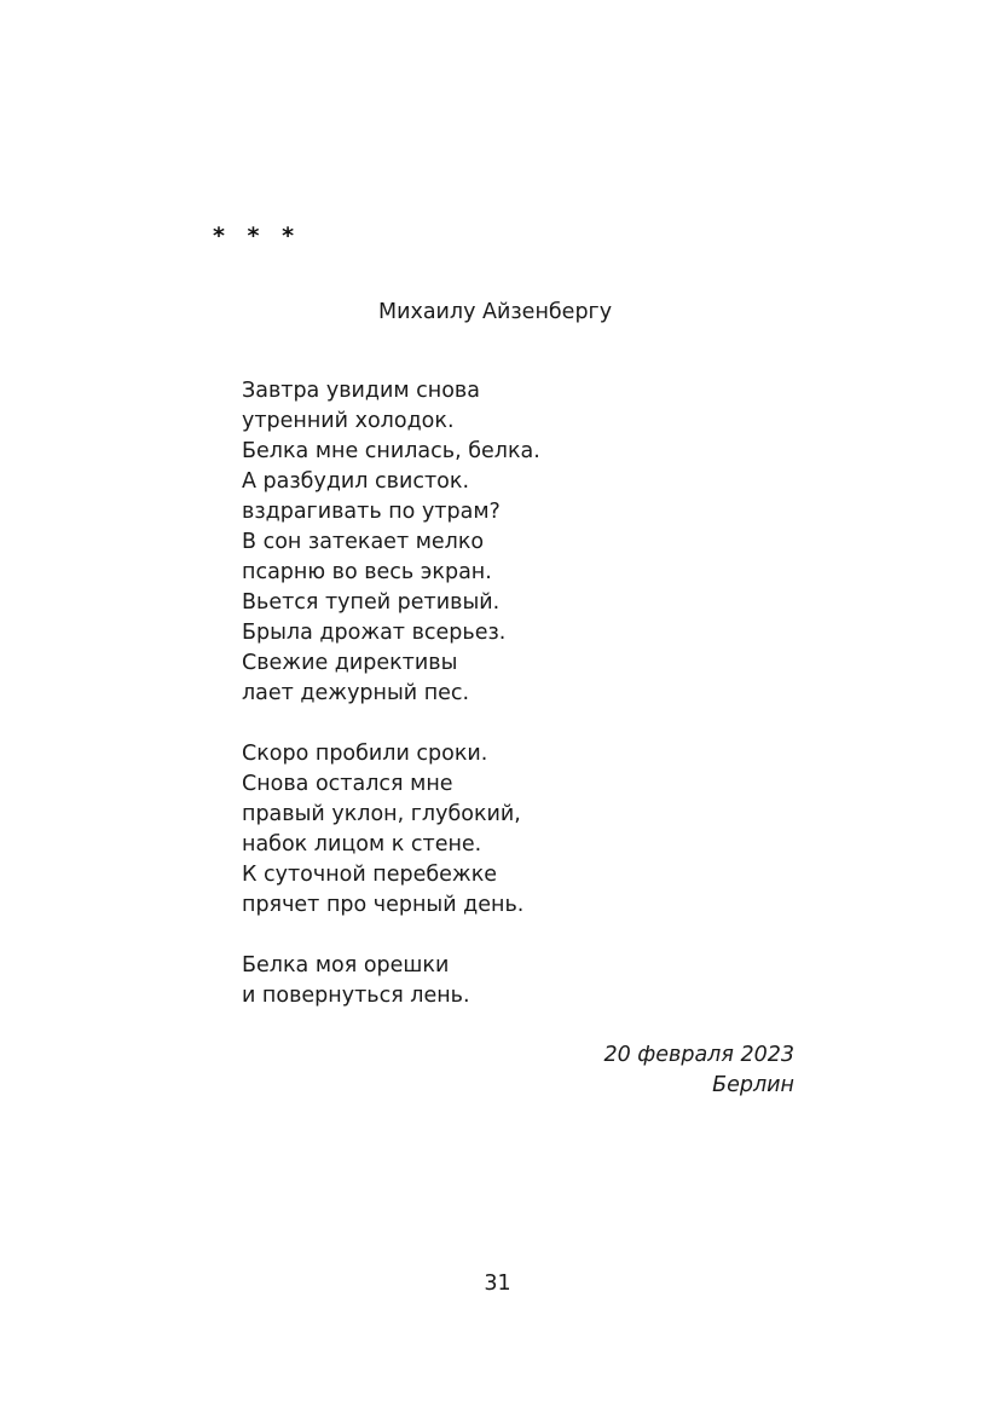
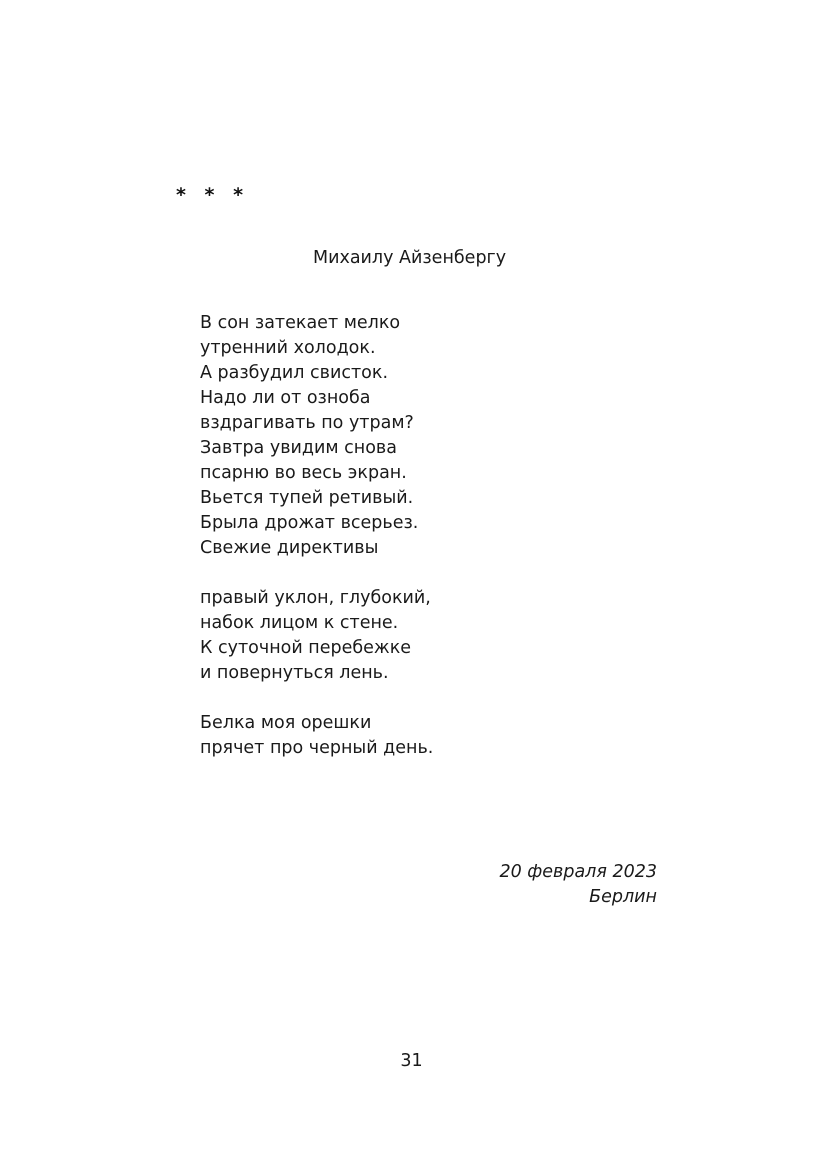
  * * *
  Михаилу Айзенбергу
- Завтра увидим снова
+ В сон затекает мелко
  утренний холодок.
- Белка мне снилась, белка.
  А разбудил свисток.
+ Надо ли от озноба
  вздрагивать по утрам?
- В сон затекает мелко
+ Завтра увидим снова
  псарню во весь экран.
  Вьется тупей ретивый.
  Брыла дрожат всерьез.
  Свежие директивы
- лает дежурный пес.
- Скоро пробили сроки.
- Снова остался мне
  правый уклон, глубокий,
  набок лицом к стене.
  К суточной перебежке
- прячет про черный день.
+ и повернуться лень.
  Белка моя орешки
- и повернуться лень.
+ прячет про черный день.
  20 февраля 2023
  Берлин
  31
